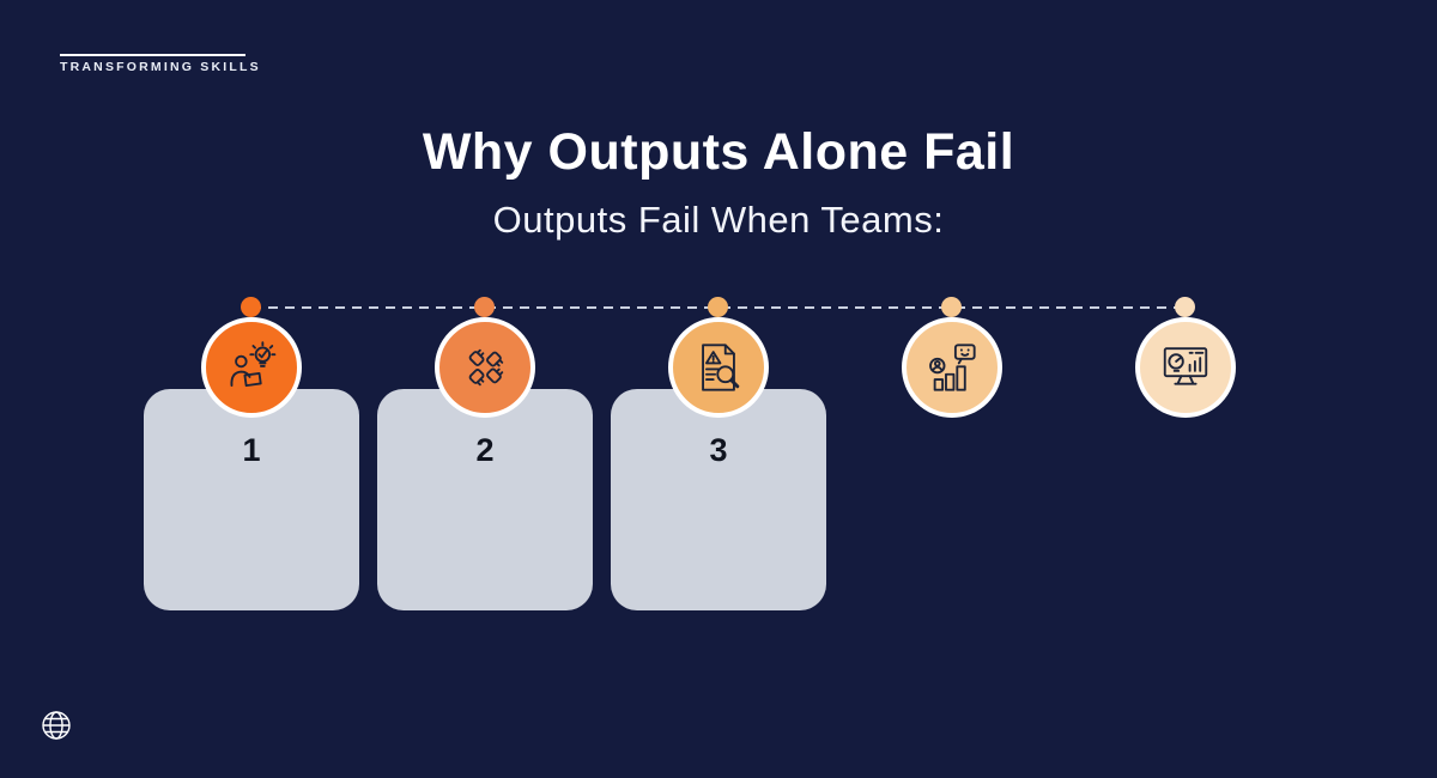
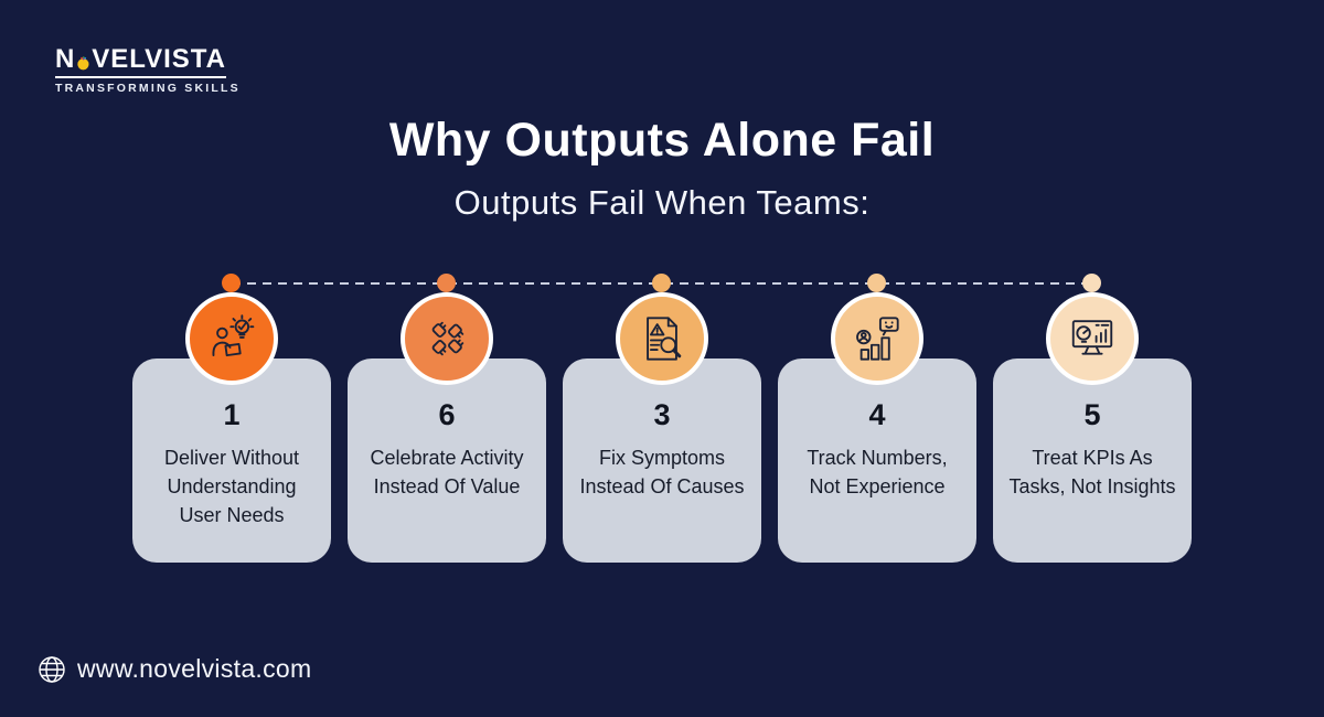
+ N
+ VELVISTA
  TRANSFORMING SKILLS
  Why Outputs Alone Fail
  Outputs Fail When Teams:
  1
+ Deliver Without Understanding User Needs
- 2
+ 6
+ Celebrate Activity Instead Of Value
  3
+ Fix Symptoms Instead Of Causes
+ 4
+ Track Numbers, Not Experience
+ 5
+ Treat KPIs As Tasks, Not Insights
+ www.novelvista.com
